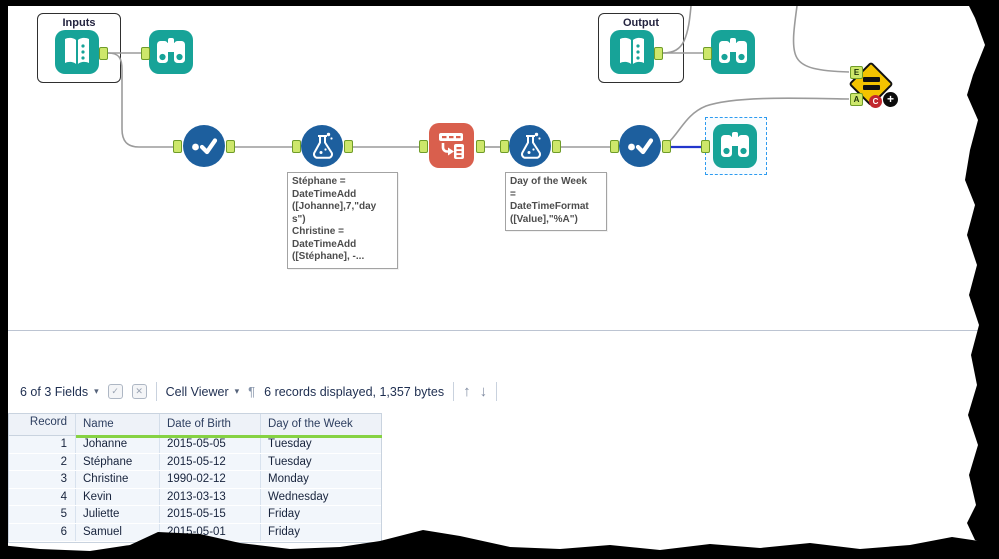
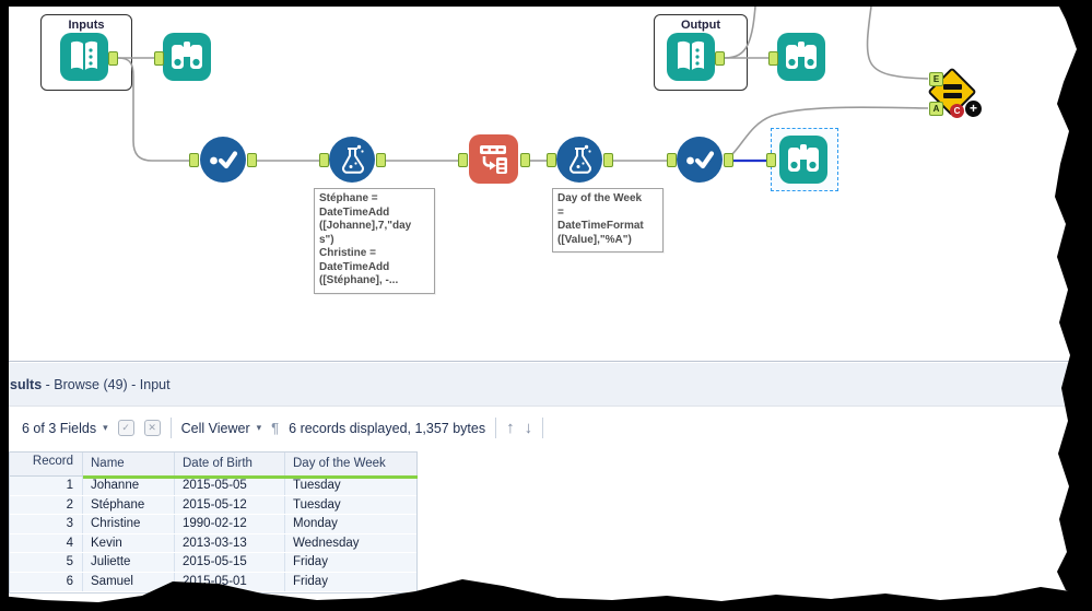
  Inputs
  Output
  E
  A
  C
  +
  Stéphane =
  DateTimeAdd
  ([Johanne],7,"day
  s")
  Christine =
  DateTimeAdd
  ([Stéphane], -...
  Day of the Week
  =
  DateTimeFormat
  ([Value],"%A")
+ sults - Browse (49) - Input
  6 of 3 Fields
  ▾
  ✓
  ✕
  Cell Viewer
  ▾
  ¶
  6 records displayed, 1,357 bytes
  ↑
  ↓
  Record
  Name
  Date of Birth
  Day of the Week
  1
  Johanne
  2015-05-05
  Tuesday
  2
  Stéphane
  2015-05-12
  Tuesday
  3
  Christine
  1990-02-12
  Monday
  4
  Kevin
  2013-03-13
  Wednesday
  5
  Juliette
  2015-05-15
  Friday
  6
  Samuel
  2015-05-01
  Friday
